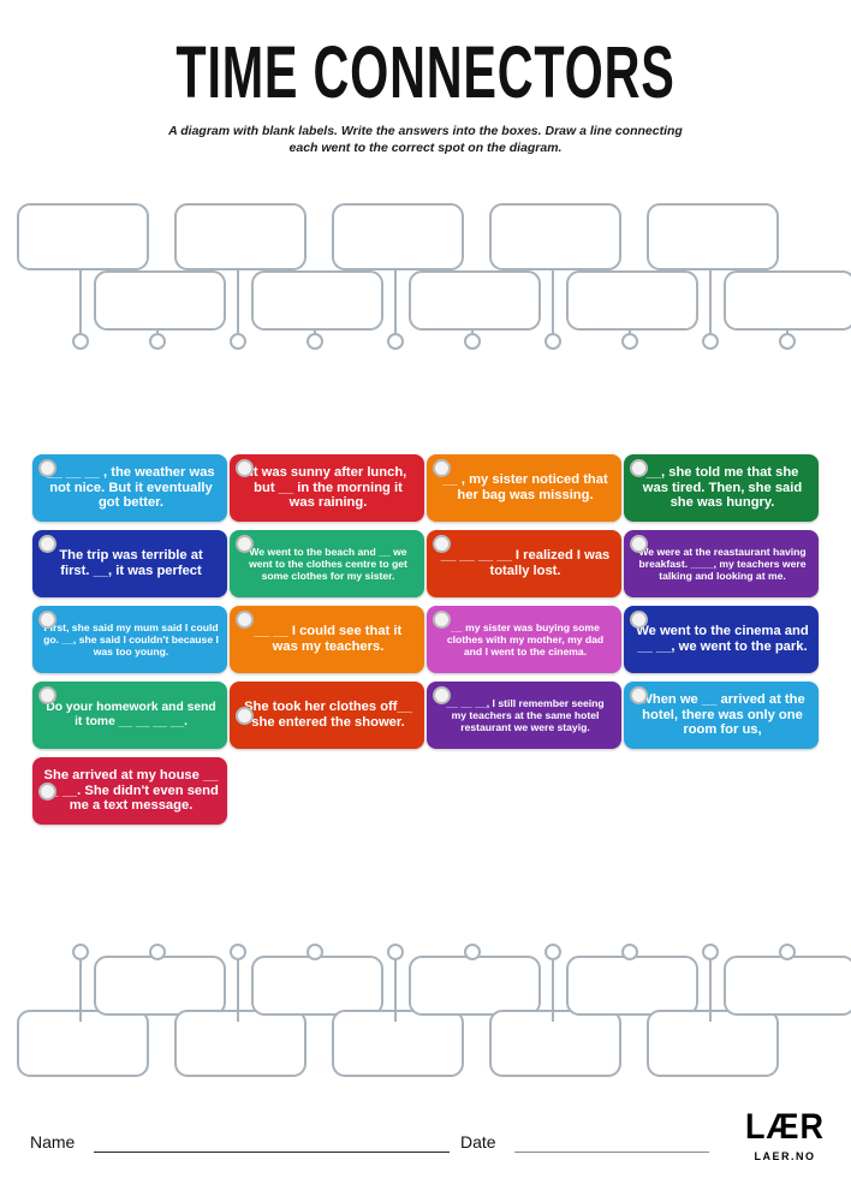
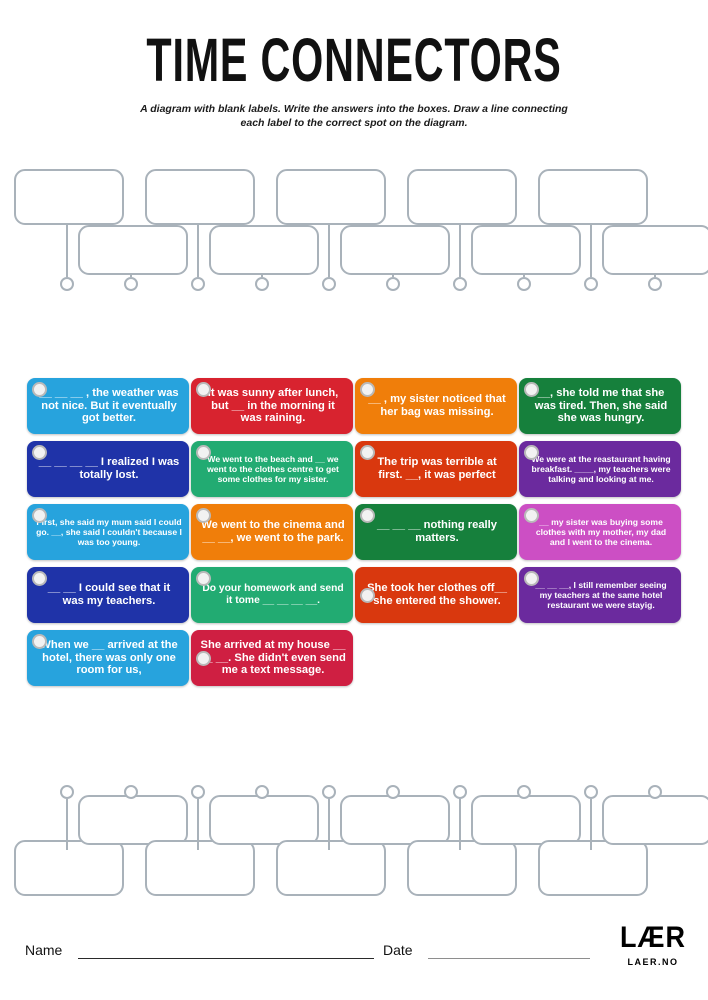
  TIME CONNECTORS
- A diagram with blank labels. Write the answers into the boxes. Draw a line connecting each went to the correct spot on the diagram.
+ A diagram with blank labels. Write the answers into the boxes. Draw a line connecting each label to the correct spot on the diagram.
  _ __ __ , the weather was not nice. But it eventually got better.
  t was sunny after lunch, but __ in the morning it was raining.
  __ , my sister noticed that her bag was missing.
  __, she told me that she was tired. Then, she said she was hungry.
- The trip was terrible at first. __, it was perfect
+ __ __ __ __ I realized I was totally lost.
  We went to the beach and __ we went to the clothes centre to get some clothes for my sister.
- __ __ __ __ I realized I was totally lost.
+ The trip was terrible at first. __, it was perfect
  e were at the reastaurant having breakfast. ____, my teachers were talking and looking at me.
  rst, she said my mum said I could go. __, she said I couldn't because I was too young.
- __ __ I could see that it was my teachers.
+ We went to the cinema and __ __, we went to the park.
+ __ __ __ nothing really matters.
  __ my sister was buying some clothes with my mother, my dad and I went to the cinema.
- We went to the cinema and __ __, we went to the park.
+ __ __ I could see that it was my teachers.
  Do your homework and send it tome __ __ __ __.
  he took her clothes off__ she entered the shower.
  __ __ __, I still remember seeing my teachers at the same hotel restaurant we were stayig.
  hen we __ arrived at the hotel, there was only one room for us,
  She arrived at my house __ __. She didn't even send me a text message.
  Name
  Date
  LÆR
  LAER.NO
